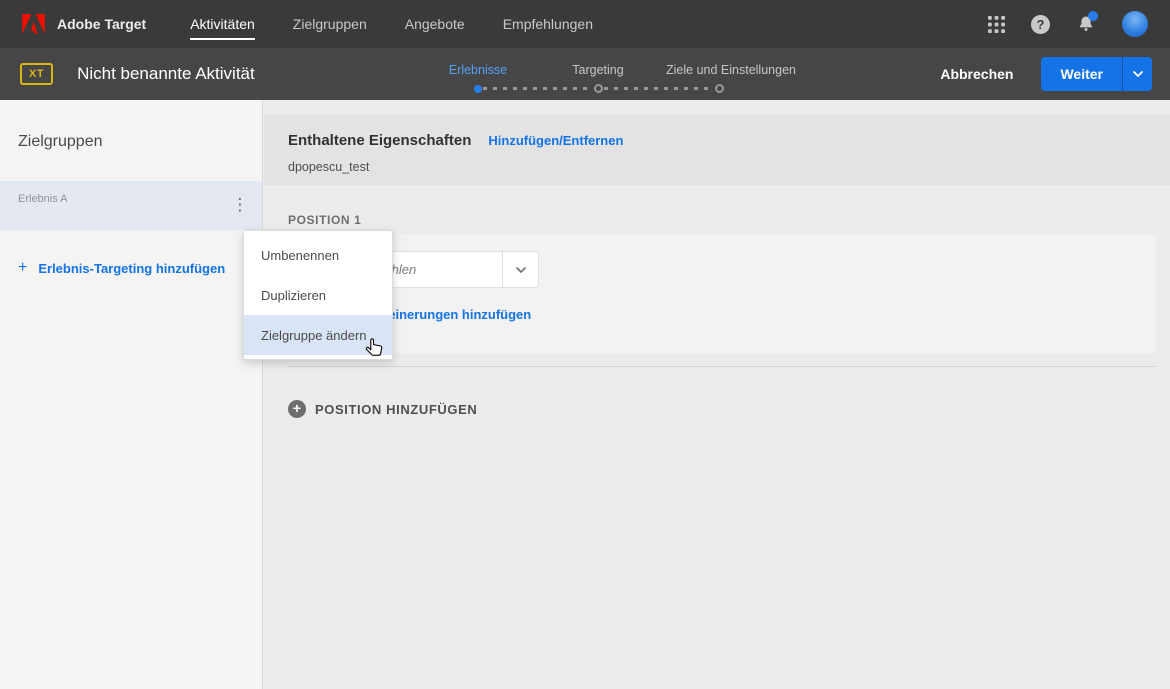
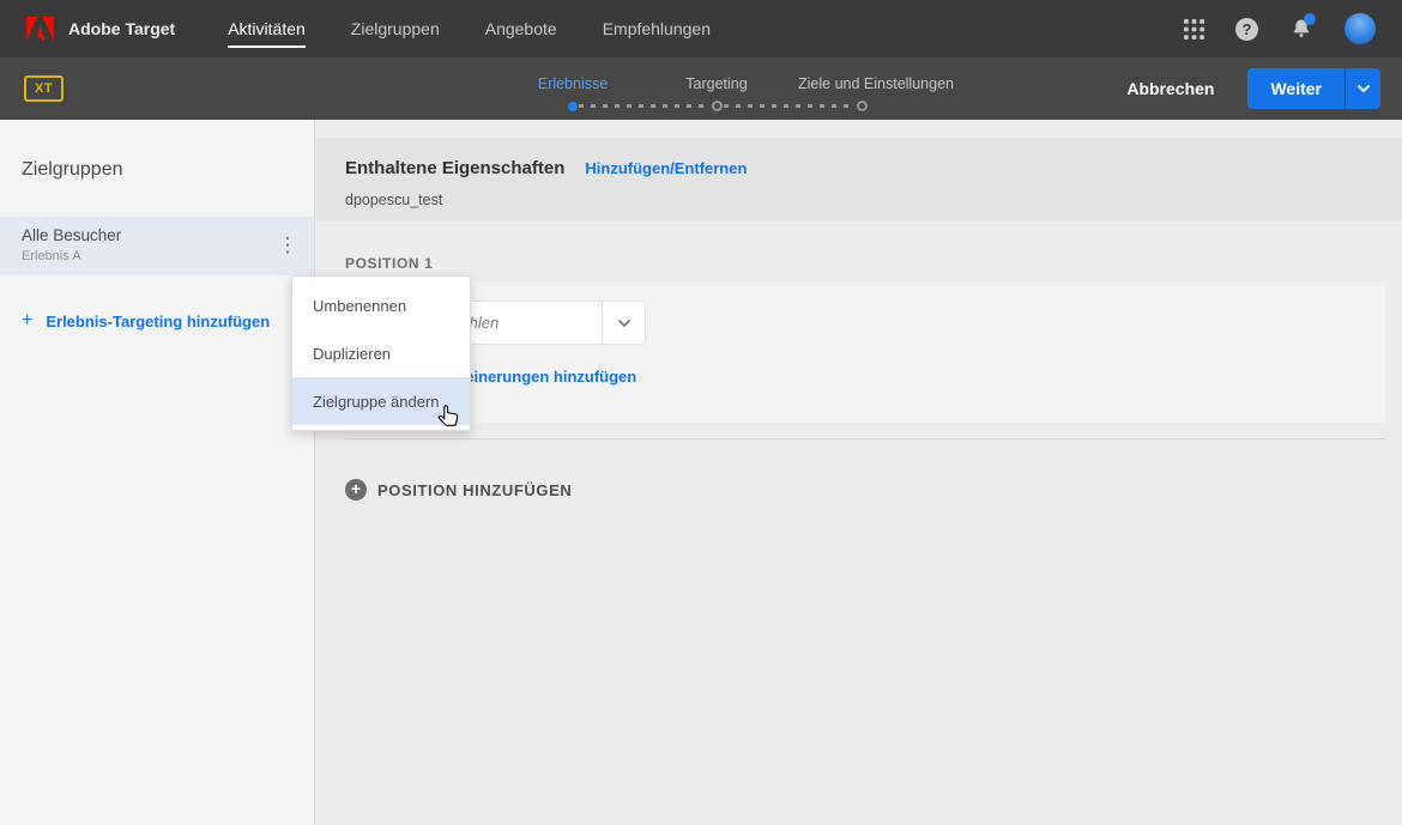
  Adobe Target
  Aktivitäten
  Zielgruppen
  Angebote
  Empfehlungen
  ?
  XT
- Nicht benannte Aktivität
  Erlebnisse
  Targeting
  Ziele und Einstellungen
  Abbrechen
  Weiter
  Zielgruppen
+ Alle Besucher
  Erlebnis A
  ⋮
  +
  Erlebnis-Targeting hinzufügen
  Enthaltene Eigenschaften
  Hinzufügen/Entfernen
  dpopescu_test
  POSITION 1
  +
  POSITION HINZUFÜGEN
  Umbenennen
  Duplizieren
  Zielgruppe ändern
